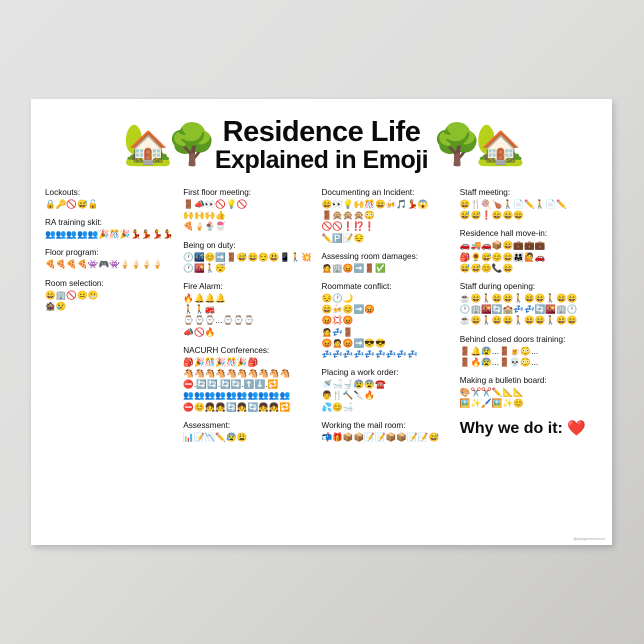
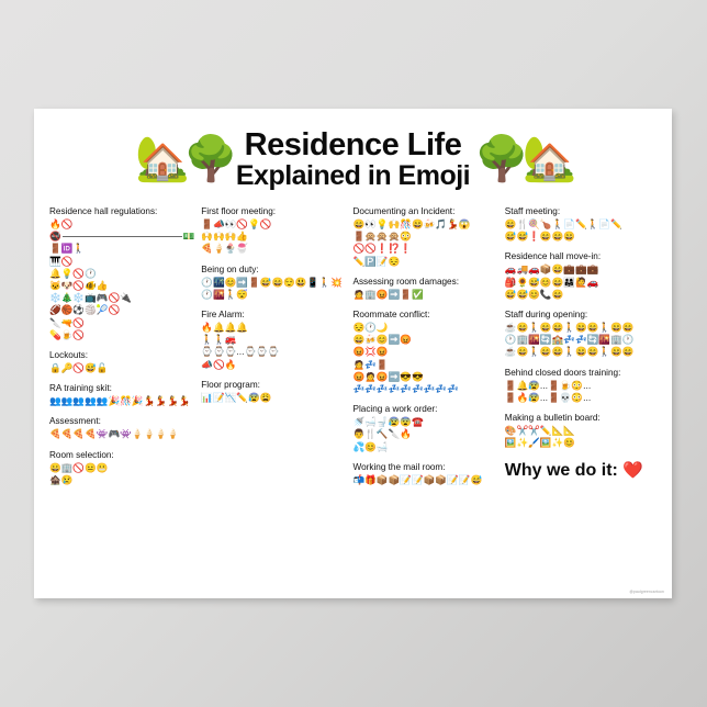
  🏡🌳
  Residence Life
  Explained in Emoji
  🌳🏡
+ Residence hall regulations:
+ 🔥🚫
+ 🚭
+ 💵
+ 🚪🆔🚶
+ 🎹🚫
+ 🔔💡🚫🕐
+ 🐱🐶🚫🐠👍
+ ❄️🎄❄️📺🎮🚫🔌
+ 🏈🏀⚽🏐🎾🚫
+ 🔪🔫🚫
+ 💊🍺🚫
  Lockouts:
  🔒🔑🚫😅🔓
  RA training skit:
  👥👥👥👥👥🎉🎊🎉💃💃💃💃
- Floor program:
+ Assessment:
  🍕🍕🍕🍕👾🎮👾🍦🍦🍦🍦
  Room selection:
  😀🏢🚫😐😬
  🏚️😢
  First floor meeting:
  🚪📣👀🚫💡🚫
  🙌🙌🙌👍
  🍕🍦🍨🍧
  Being on duty:
  🕐🌃😊➡️🚪😅😄😌😃📱🚶💥
  🕐🌇🚶😴
  Fire Alarm:
  🔥🔔🔔🔔
  🚶🚶🚒
  ⌚⌚⌚...⌚⌚⌚
  📣🚫🔥
- NACURH Conferences:
- 🎒🎉🎊🎉🎊🎉🎒
- 🐴🐴🐴🐴🐴🐴🐴🐴🐴🐴
- ⛔.🔄🔄.🔄🔄.⬆️⬇️.🔁
- 👥👥👥👥👥👥👥👥👥👥
- ⛔😊👧👧🔄👧🔄👧👧🔁
- Assessment:
+ Floor program:
  📊📝📉✏️😰😩
  Documenting an Incident:
  😄👀💡🙌🎊😄🍻🎵💃😱
  🚪🙊🙊🙊😳
  🚫🚫❗️⁉️❗️
  ✏️🅿️📝😔
  Assessing room damages:
  🙍🏢😡➡️🚪✅
  Roommate conflict:
  😔🕐🌙
  😄🍻😊➡️😡
  😡💢😡
  🙍💤🚪
  😡🙍😡➡️😎😎
  💤💤💤💤💤💤💤💤💤
  Placing a work order:
  🚿🛁🚽😰😨☎️
  👨🍴🔨🔪🔥
  💦😊🛁
  Working the mail room:
  📬🎁📦📦📝📝📦📦📝📝😅
  Staff meeting:
  😄🍴🍭🍗🚶📄✏️🚶📄✏️
  😅😅❗️😄😄😄
  Residence hall move-in:
  🚗🚚🚗📦😄💼💼💼
  🎒🌻😅😊😄👨‍👩‍👧🙋🚗
  😅😅😊📞😄
  Staff during opening:
  ☕😄🚶😄😄🚶😄😄🚶😄😄
  🕐🏢🌇🔄🏫💤💤🔄🌇🏢🕐
  ☕😄🚶😄😄🚶😄😄🚶😄😄
  Behind closed doors training:
  🚪🔔😰...🚪🍺😳...
  🚪🔥😰...🚪💀😳...
  Making a bulletin board:
  🎨✂️✂️✏️📐📐
  🖼️✨🖌️🖼️✨😊
  Why we do it: ❤️
